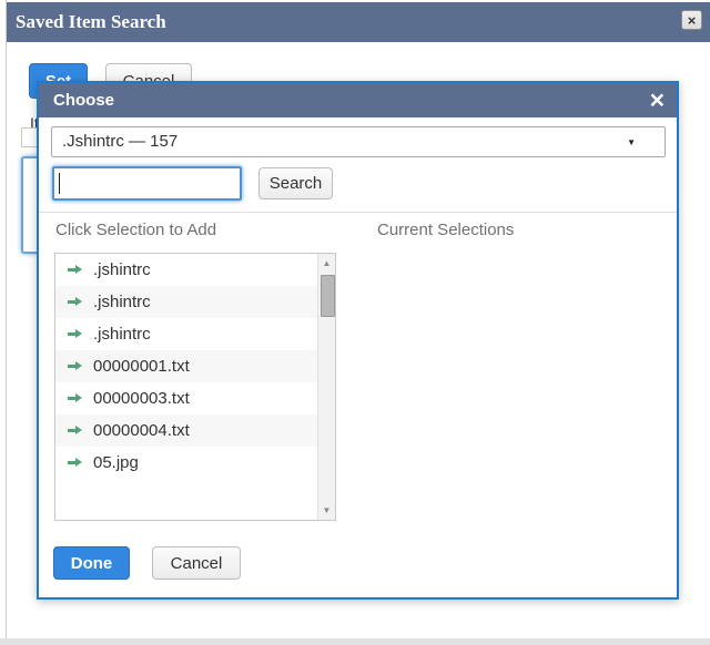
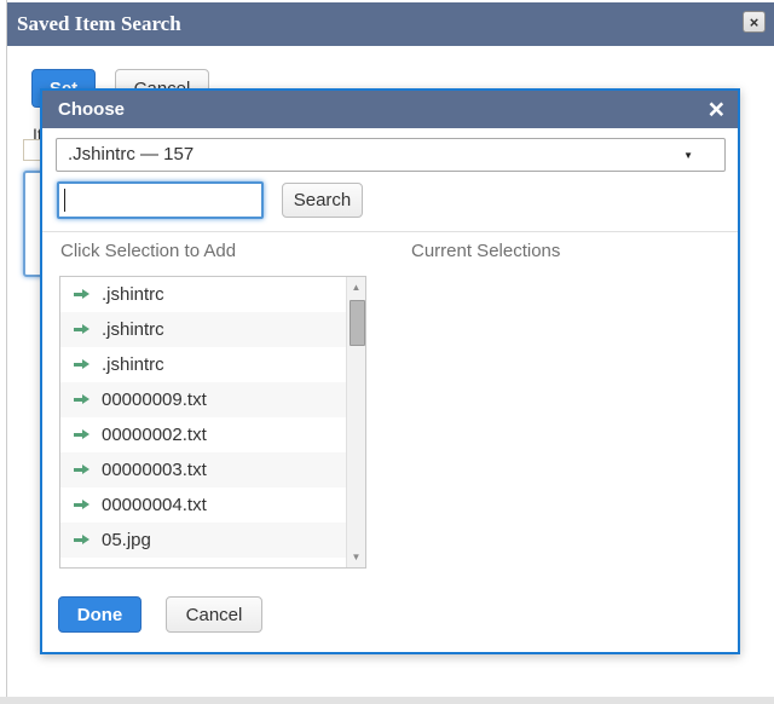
  Saved Item Search
  ×
  Choose
  ×
  .Jshintrc — 157
  ▼
  Search
  Click Selection to Add
  Current Selections
  .jshintrc
  .jshintrc
  .jshintrc
- 00000001.txt
+ 00000009.txt
+ 00000002.txt
  00000003.txt
  00000004.txt
  05.jpg
  ▲
  ▼
  Done
  Cancel
